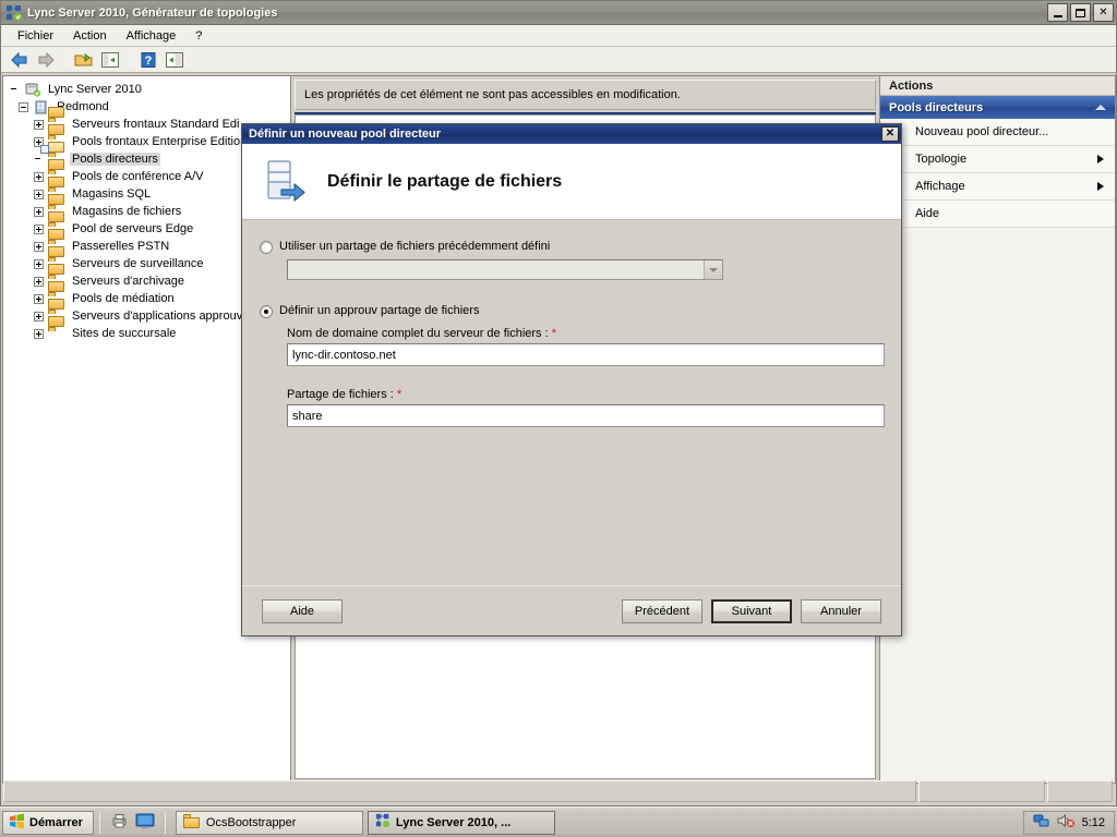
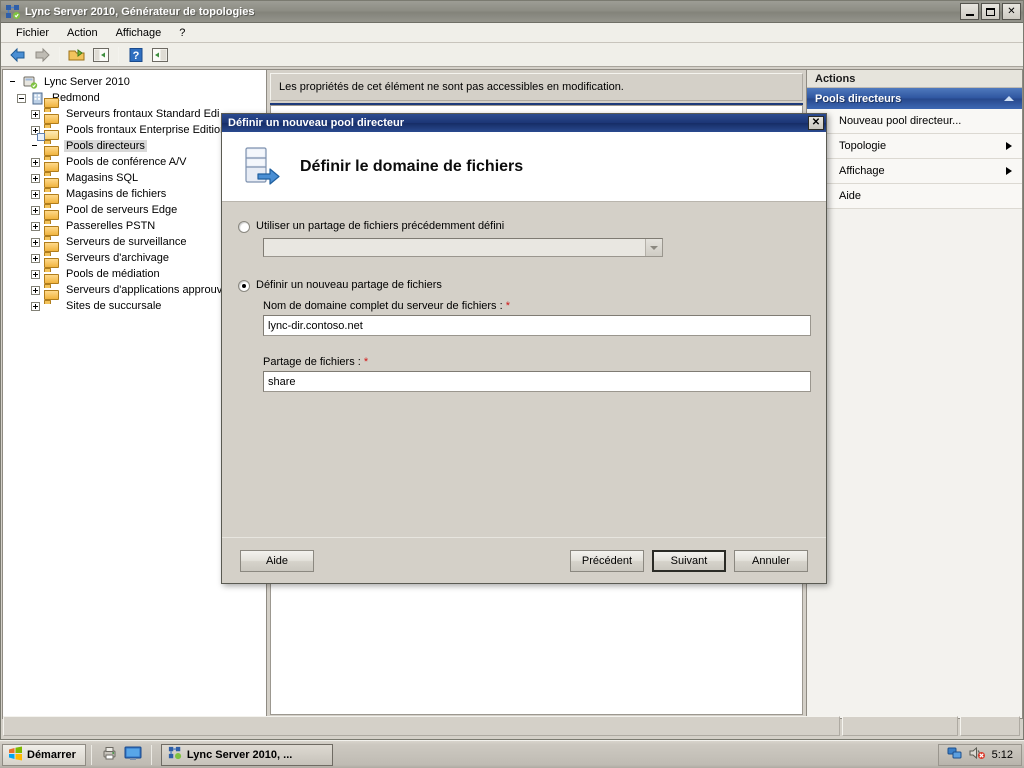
  Lync Server 2010, Générateur de topologies
  ✕
  Fichier
  Action
  Affichage
  ?
  ?
  Lync Server 2010
  edmond
  Serveurs frontaux Standard Edi
  Pools frontaux Enterprise Editio
  Pools directeurs
  Pools de conférence A/V
  Magasins SQL
  Magasins de fichiers
  Pool de serveurs Edge
  Passerelles PSTN
  Serveurs de surveillance
  Serveurs d'archivage
  Pools de médiation
  Serveurs d'applications approuv
  Sites de succursale
  Les propriétés de cet élément ne sont pas accessibles en modification.
  Actions
  Pools directeurs
  Nouveau pool directeur...
  Topologie
  Affichage
  Aide
  Définir un nouveau pool directeur
  ✕
- Définir le partage de fichiers
+ Définir le domaine de fichiers
  Utiliser un partage de fichiers précédemment défini
- Définir un approuv partage de fichiers
+ Définir un nouveau partage de fichiers
  Nom de domaine complet du serveur de fichiers : *
  lync-dir.contoso.net
  Partage de fichiers : *
  share
  Aide
  Précédent
  Suivant
  Annuler
  Démarrer
- OcsBootstrapper
  Lync Server 2010, ...
  5:12
